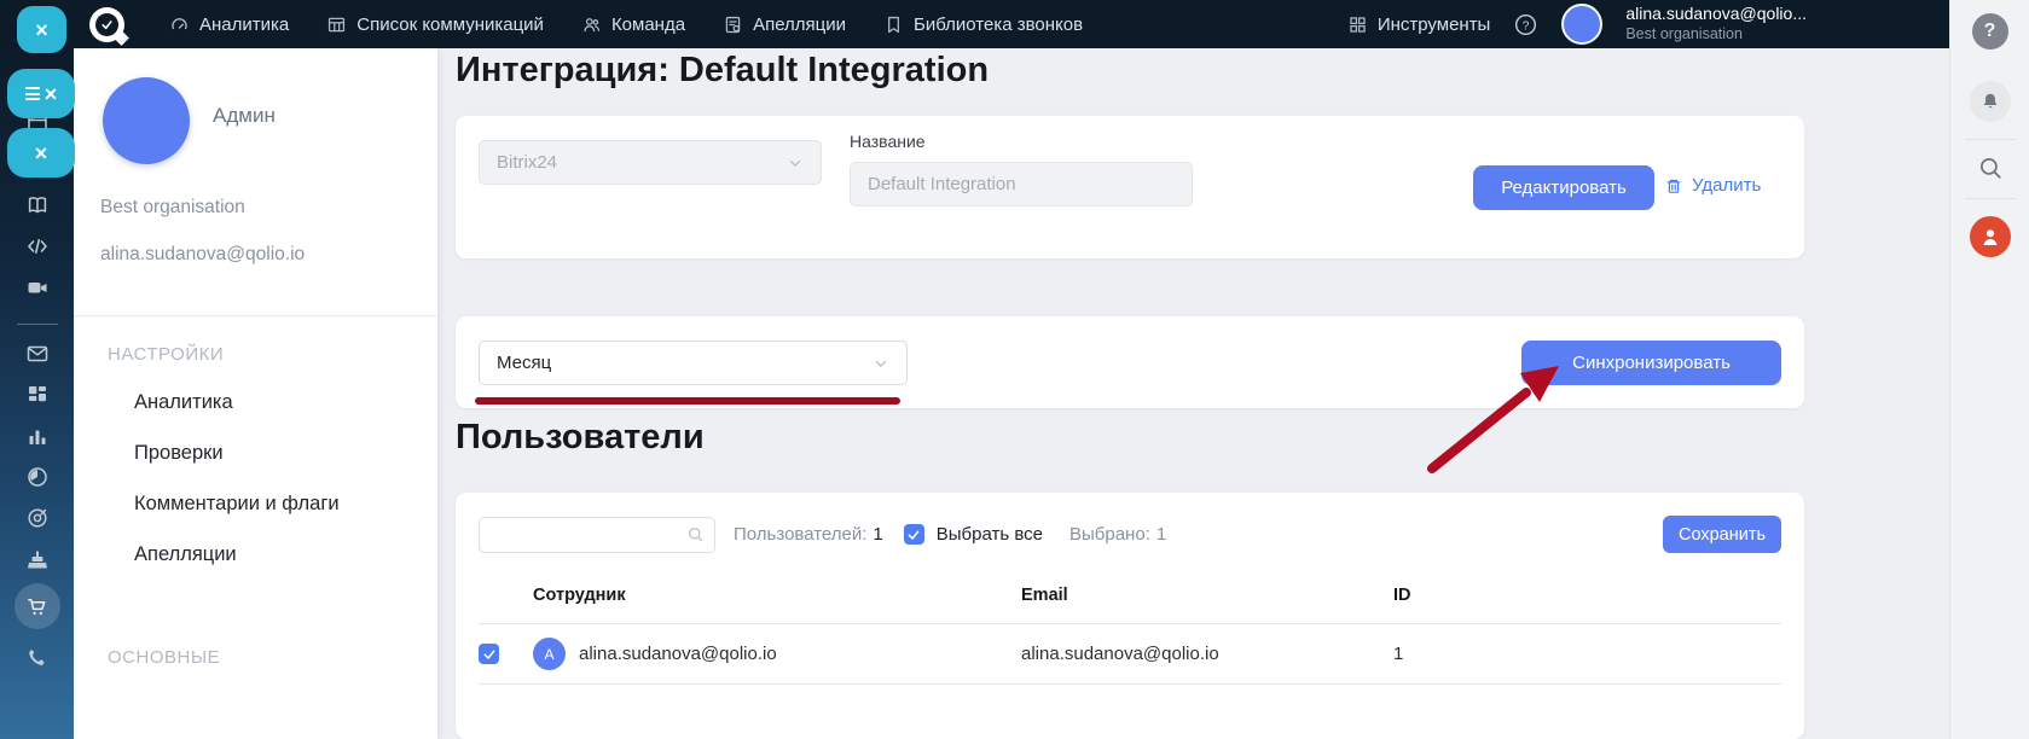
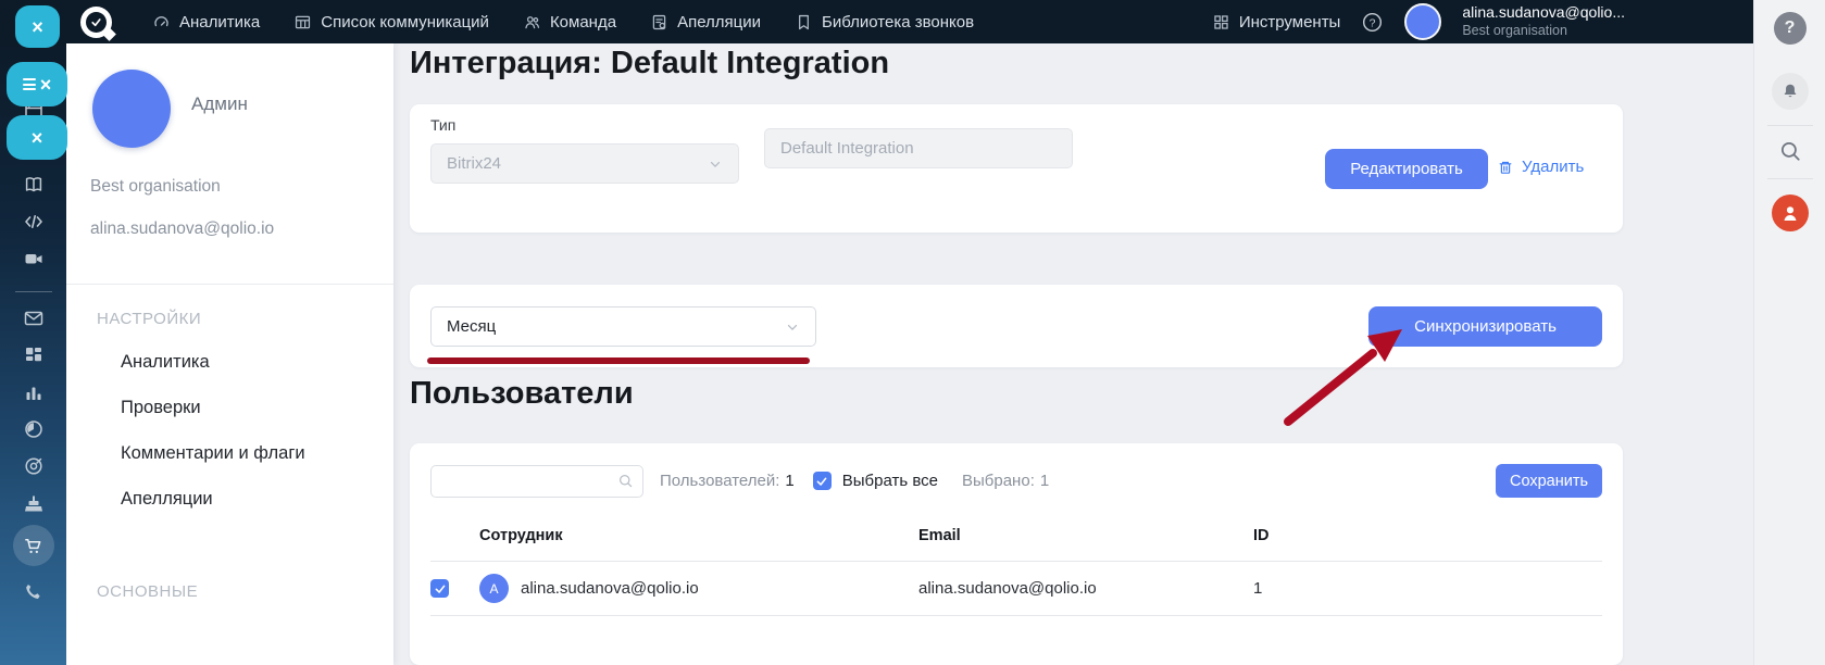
  Аналитика
  Список коммуникаций
  Команда
  Апелляции
  Библиотека звонков
  Инструменты
  ?
  alina.sudanova@qolio...
  Best organisation
  ?
  ×
  ×
  ×
  Админ
  Best organisation
  alina.sudanova@qolio.io
  НАСТРОЙКИ
  Аналитика
  Проверки
  Комментарии и флаги
  Апелляции
  ОСНОВНЫЕ
  Интеграция: Default Integration
+ Тип
  Bitrix24
- Название
  Default Integration
  Редактировать
  Удалить
  Месяц
  Синхронизировать
  Пользователи
  Пользователей:
  1
  Выбрать все
  Выбрано:
  1
  Сохранить
  Сотрудник
  Email
  ID
  A
  alina.sudanova@qolio.io
  alina.sudanova@qolio.io
  1
